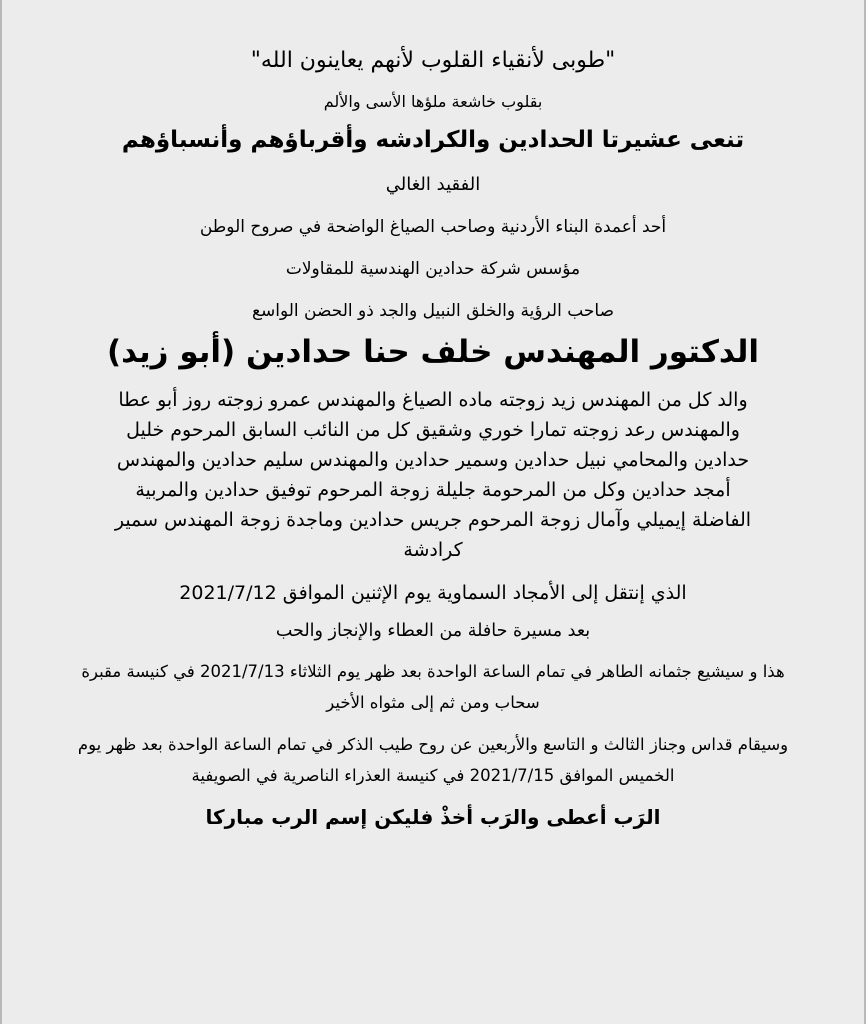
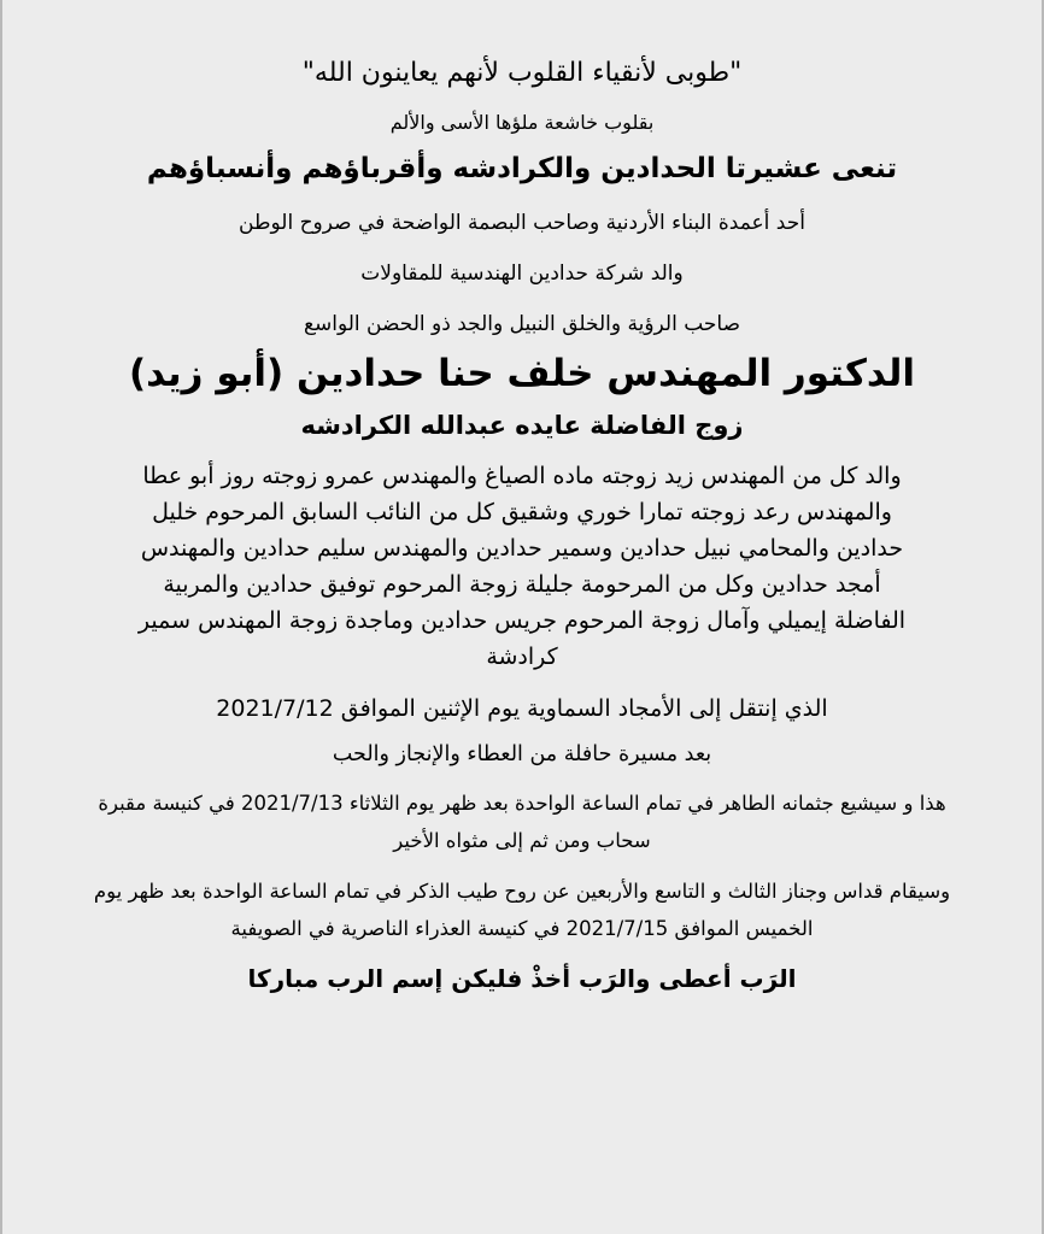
  "طوبى لأنقياء القلوب لأنهم يعاينون الله"
  بقلوب خاشعة ملؤها الأسى والألم
  تنعى عشيرتا الحدادين والكرادشه وأقرباؤهم وأنسباؤهم
- الفقيد الغالي
- أحد أعمدة البناء الأردنية وصاحب الصياغ الواضحة في صروح الوطن
+ أحد أعمدة البناء الأردنية وصاحب البصمة الواضحة في صروح الوطن
- مؤسس شركة حدادين الهندسية للمقاولات
+ والد شركة حدادين الهندسية للمقاولات
  صاحب الرؤية والخلق النبيل والجد ذو الحضن الواسع
  الدكتور المهندس خلف حنا حدادين (أبو زيد)
+ زوج الفاضلة عايده عبدالله الكرادشه
  والد كل من المهندس زيد زوجته ماده الصياغ والمهندس عمرو زوجته روز أبو عطا والمهندس رعد زوجته تمارا خوري وشقيق كل من النائب السابق المرحوم خليل حدادين والمحامي نبيل حدادين وسمير حدادين والمهندس سليم حدادين والمهندس أمجد حدادين وكل من المرحومة جليلة زوجة المرحوم توفيق حدادين والمربية الفاضلة إيميلي وآمال زوجة المرحوم جريس حدادين وماجدة زوجة المهندس سمير كرادشة
  الذي إنتقل إلى الأمجاد السماوية يوم الإثنين الموافق 2021/7/12
  بعد مسيرة حافلة من العطاء والإنجاز والحب
  هذا و سيشيع جثمانه الطاهر في تمام الساعة الواحدة بعد ظهر يوم الثلاثاء 2021/7/13 في كنيسة مقبرة سحاب ومن ثم إلى مثواه الأخير
  وسيقام قداس وجناز الثالث و التاسع والأربعين عن روح طيب الذكر في تمام الساعة الواحدة بعد ظهر يوم الخميس الموافق 2021/7/15 في كنيسة العذراء الناصرية في الصويفية
  الرَب أعطى والرَب أخذْ فليكن إسم الرب مباركا
